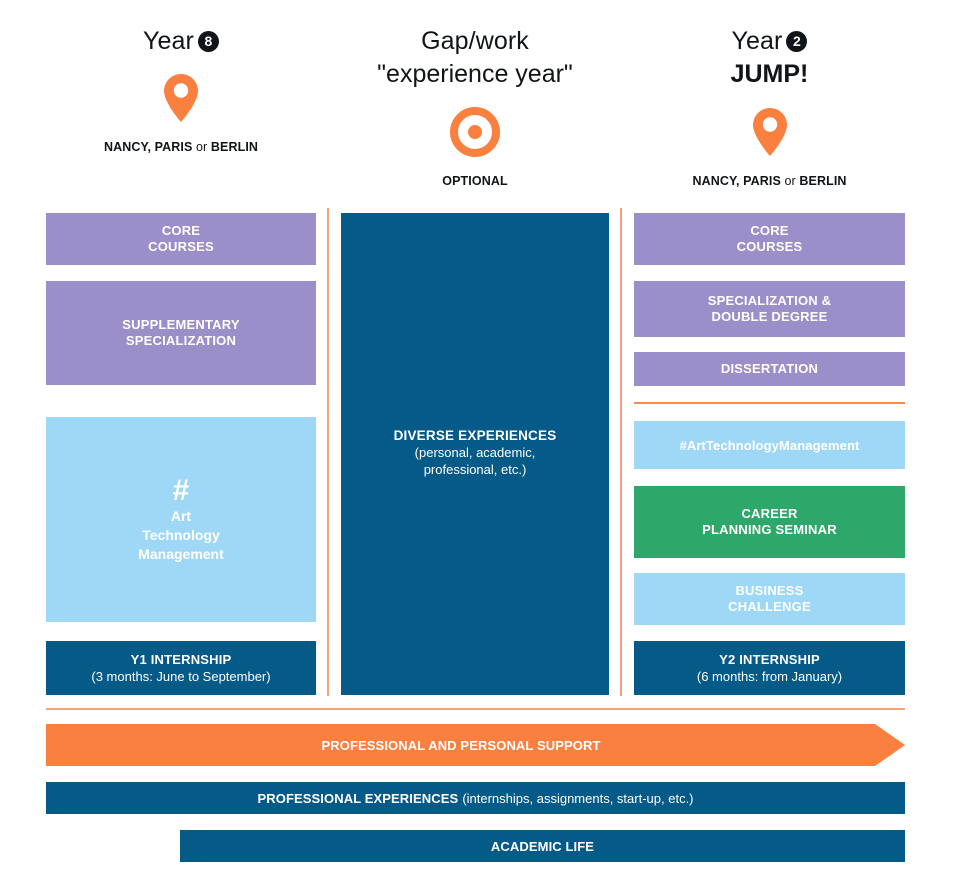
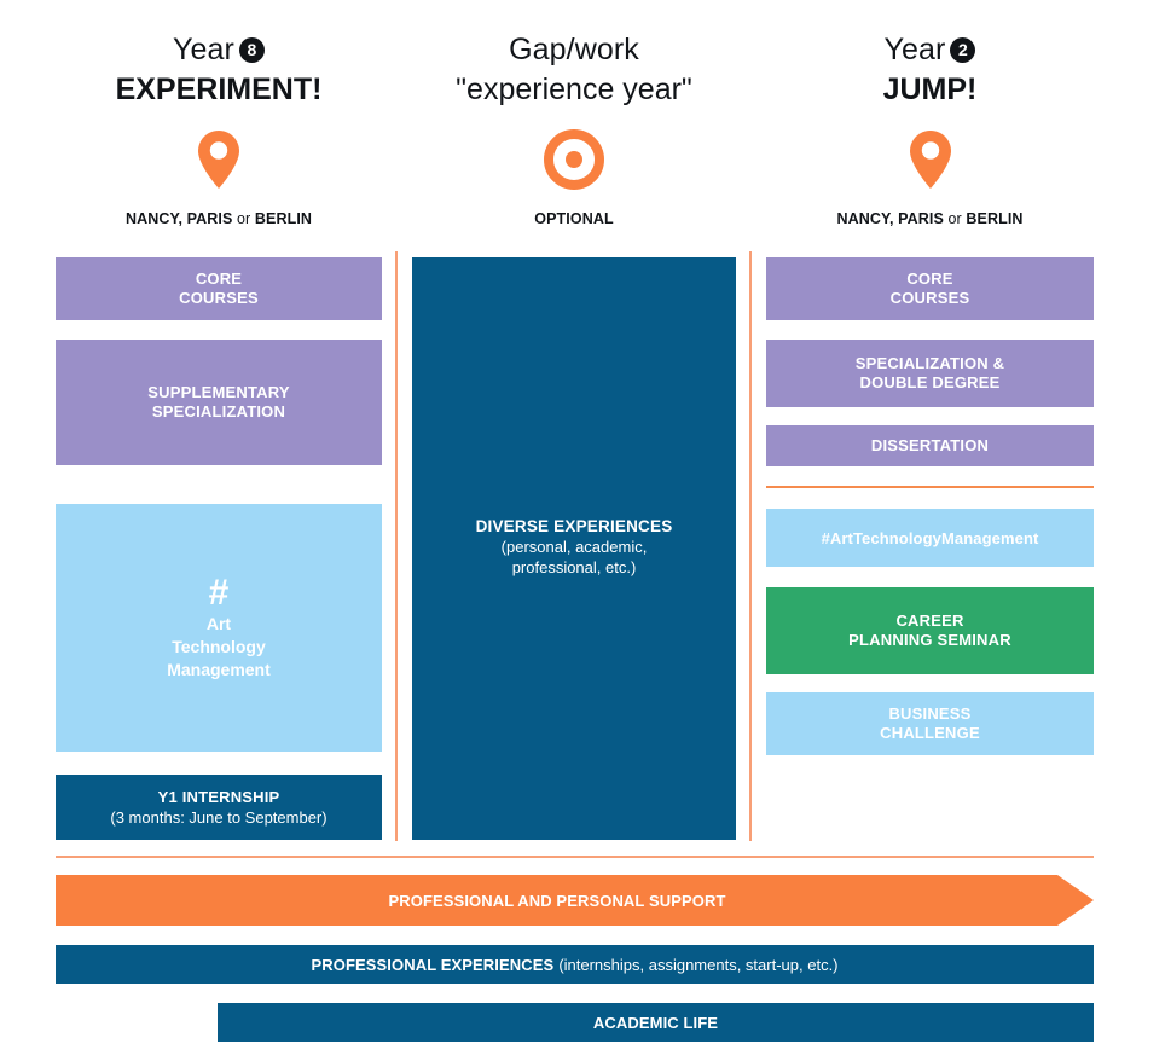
  Year 8
+ EXPERIMENT!
  NANCY, PARIS or BERLIN
  Gap/work
  "experience year"
  OPTIONAL
  Year 2
  JUMP!
  NANCY, PARIS or BERLIN
  CORE
  COURSES
  SUPPLEMENTARY
  SPECIALIZATION
  #
  Art
  Technology
  Management
  Y1 INTERNSHIP
  (3 months: June to September)
  DIVERSE EXPERIENCES
  (personal, academic,
  professional, etc.)
  CORE
  COURSES
  SPECIALIZATION &
  DOUBLE DEGREE
  DISSERTATION
  #ArtTechnologyManagement
  CAREER
  PLANNING SEMINAR
  BUSINESS
  CHALLENGE
- Y2 INTERNSHIP
- (6 months: from January)
  PROFESSIONAL AND PERSONAL SUPPORT
  PROFESSIONAL EXPERIENCES
  (internships, assignments, start-up, etc.)
  ACADEMIC LIFE
